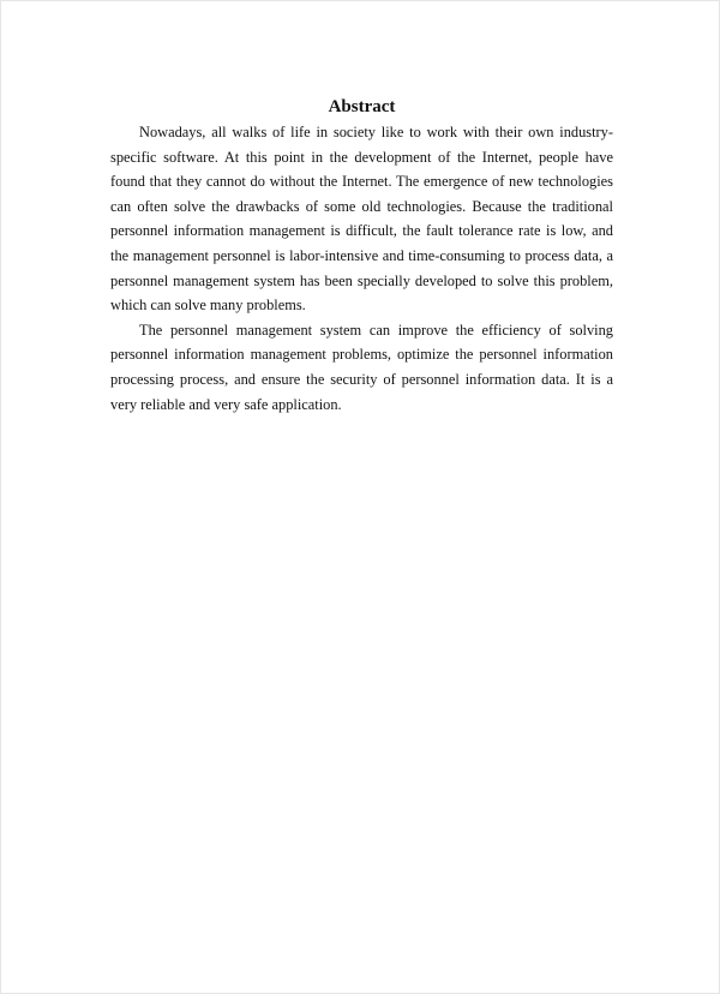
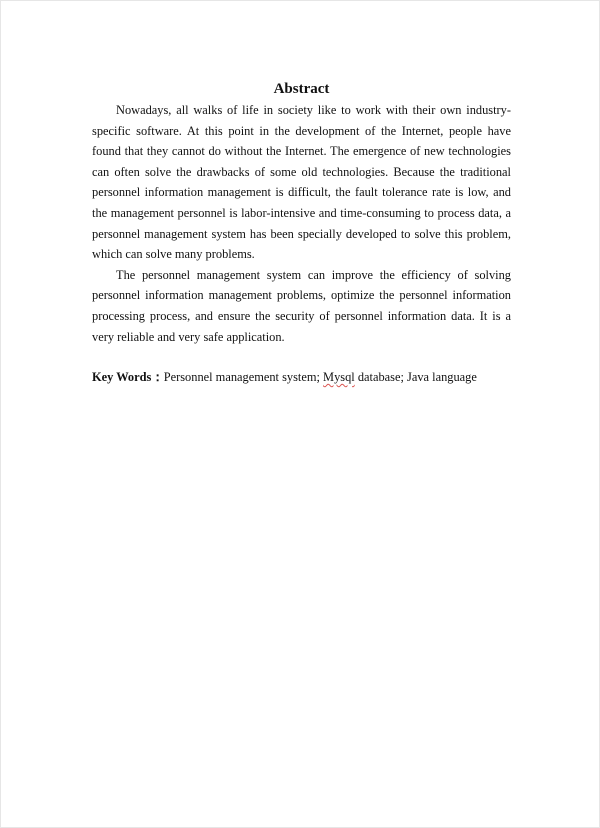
  Abstract
  Nowadays, all walks of life in society like to work with their own industry-specific software. At this point in the development of the Internet, people have found that they cannot do without the Internet. The emergence of new technologies can often solve the drawbacks of some old technologies. Because the traditional personnel information management is difficult, the fault tolerance rate is low, and the management personnel is labor-intensive and time-consuming to process data, a personnel management system has been specially developed to solve this problem, which can solve many problems.
  The personnel management system can improve the efficiency of solving personnel information management problems, optimize the personnel information processing process, and ensure the security of personnel information data. It is a very reliable and very safe application.
+ Key Words：Personnel management system; Mysql database; Java language
